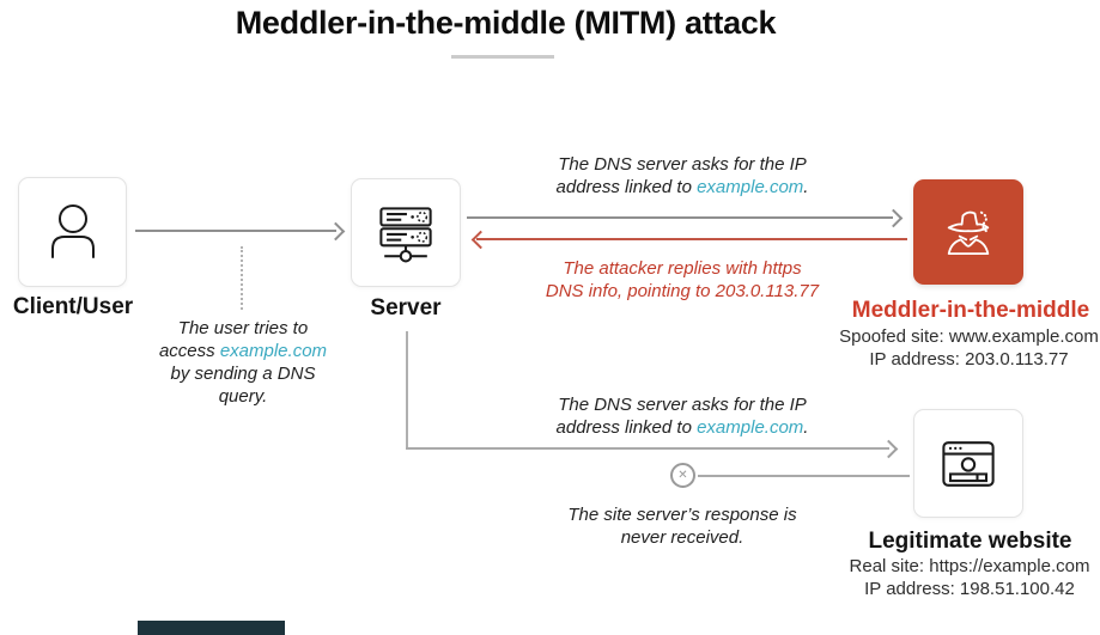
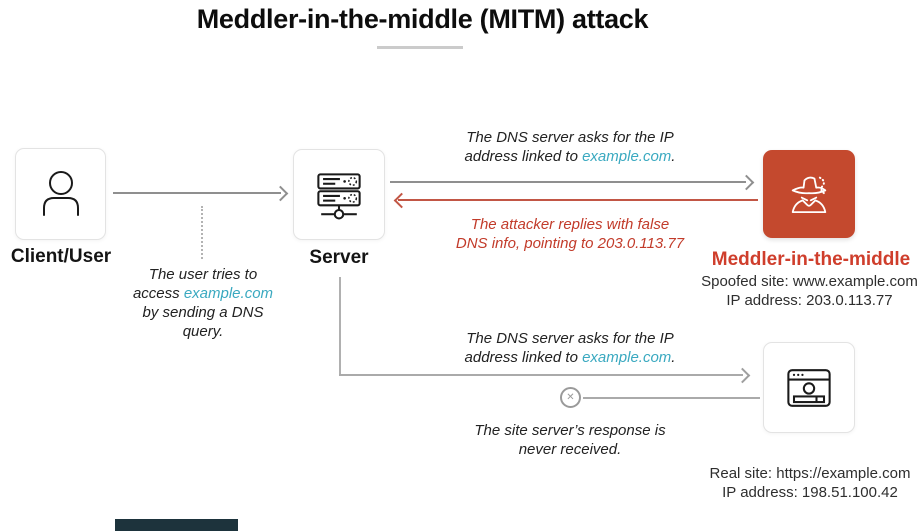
  Meddler-in-the-middle (MITM) attack
  Client/User
  The user tries to
  access example.com
  by sending a DNS
  query.
  Server
  The DNS server asks for the IP
  address linked to example.com.
- The attacker replies with https
+ The attacker replies with false
  DNS info, pointing to 203.0.113.77
  Meddler-in-the-middle
  Spoofed site: www.example.com
  IP address: 203.0.113.77
  The DNS server asks for the IP
  address linked to example.com.
  ✕
  The site server’s response is
  never received.
- Legitimate website
  Real site: https://example.com
  IP address: 198.51.100.42
